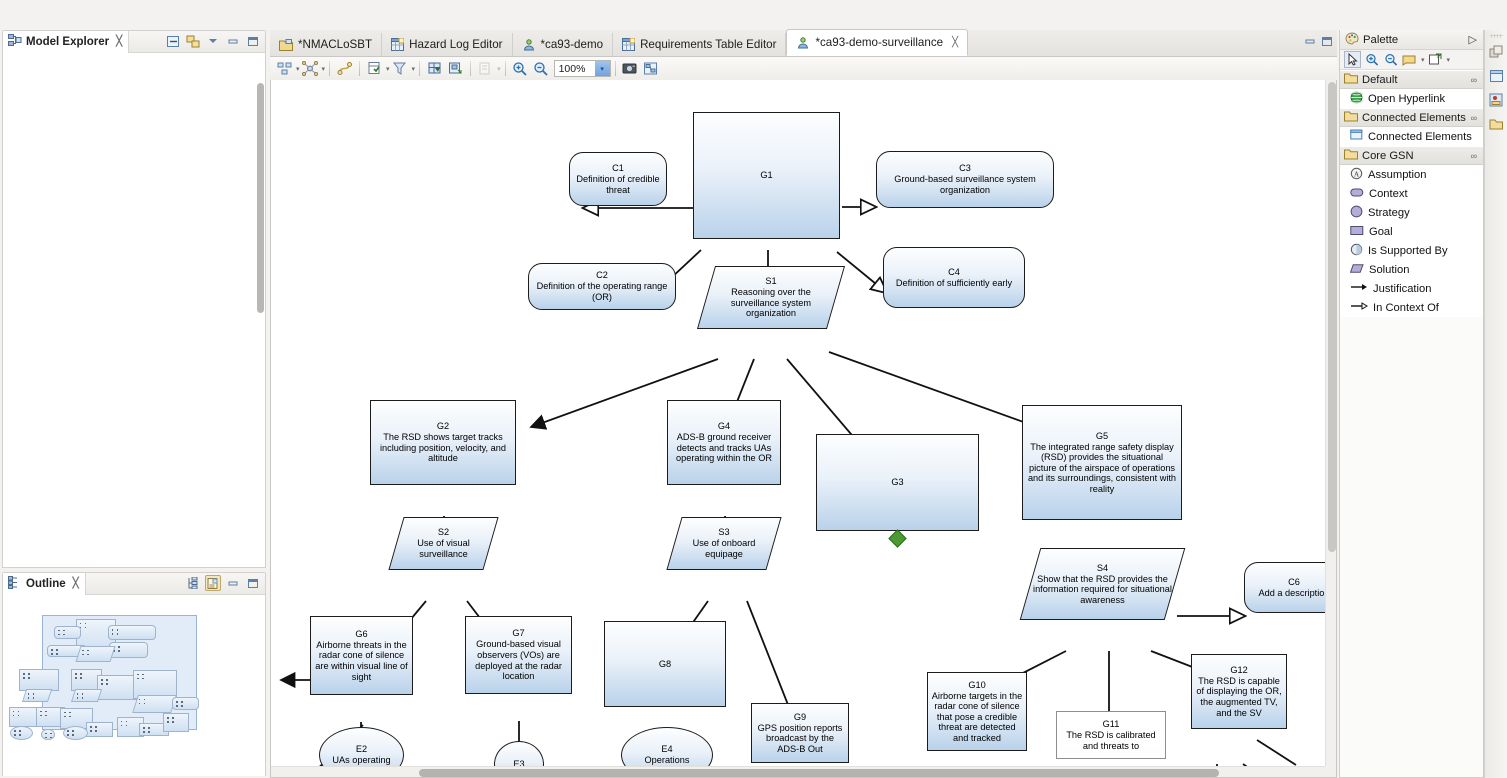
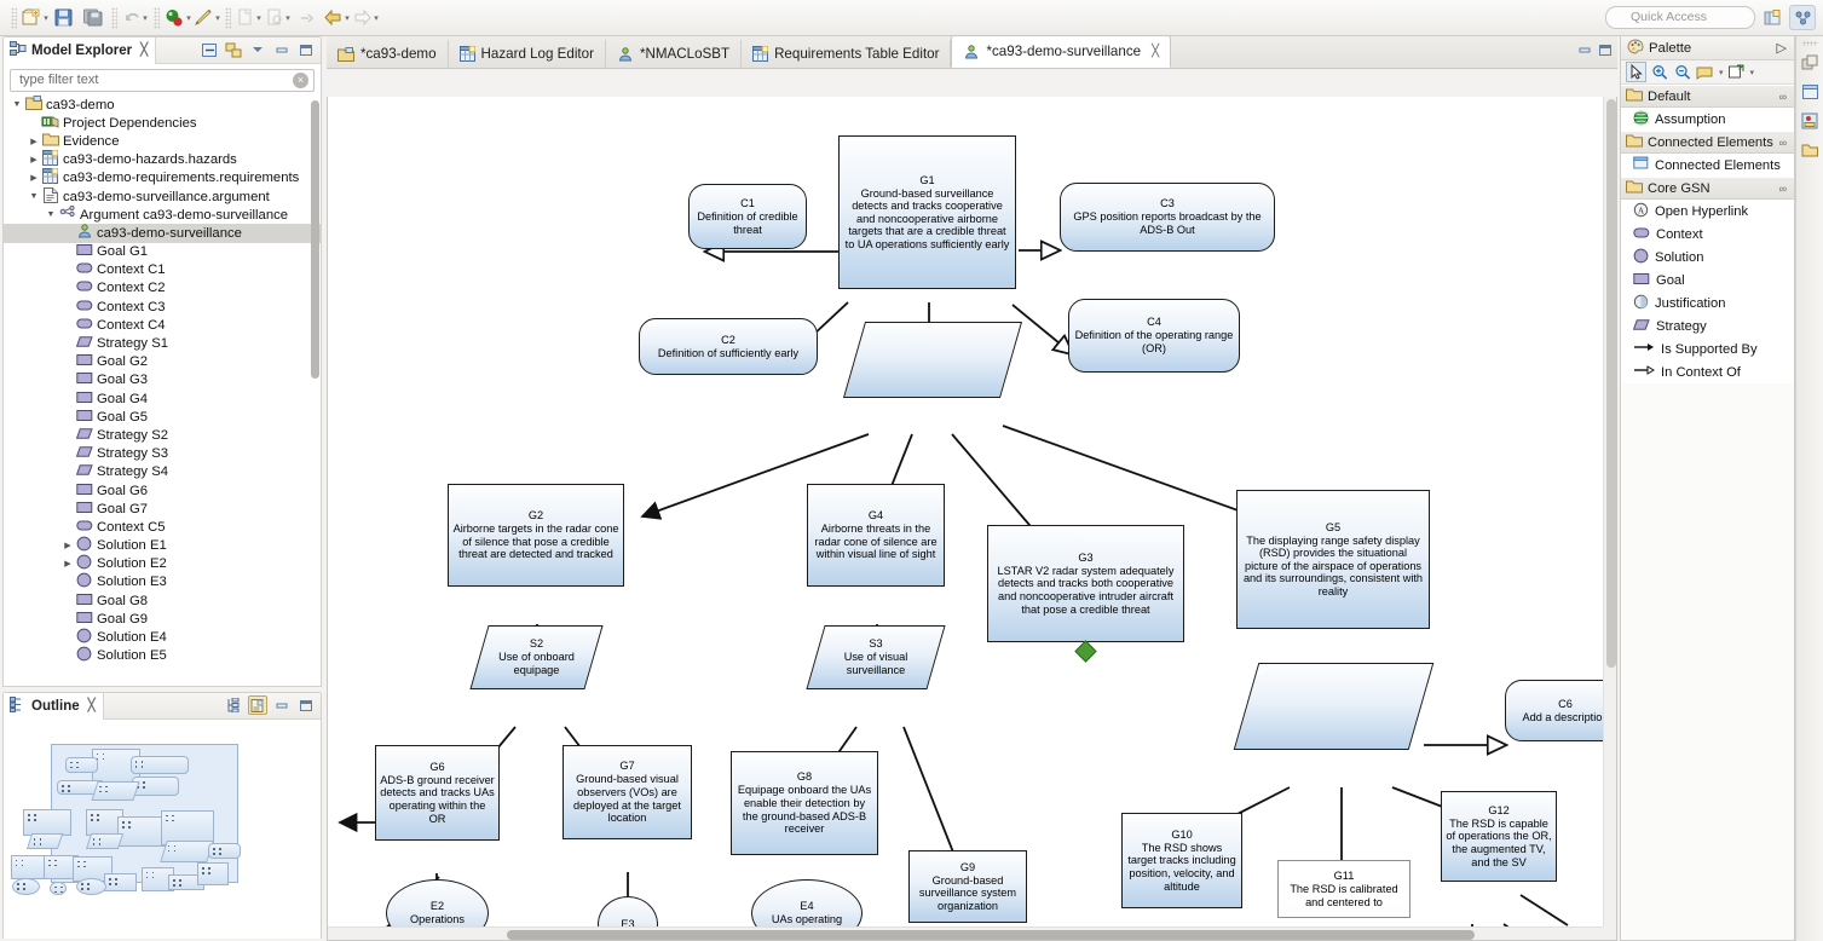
+ Quick Access
  Model Explorer
  ╳
+ type filter text
+ ×
+ ca93-demo
+ Project Dependencies
+ Evidence
+ ca93-demo-hazards.hazards
+ ca93-demo-requirements.requirements
+ ca93-demo-surveillance.argument
+ Argument ca93-demo-surveillance
+ ca93-demo-surveillance
+ Goal G1
+ Context C1
+ Context C2
+ Context C3
+ Context C4
+ Strategy S1
+ Goal G2
+ Goal G3
+ Goal G4
+ Goal G5
+ Strategy S2
+ Strategy S3
+ Strategy S4
+ Goal G6
+ Goal G7
+ Context C5
+ Solution E1
+ Solution E2
+ Solution E3
+ Goal G8
+ Goal G9
+ Solution E4
+ Solution E5
  Outline
  ╳
- *NMACLoSBT
+ *ca93-demo
  Hazard Log Editor
- *ca93-demo
+ *NMACLoSBT
  Requirements Table Editor
  *ca93-demo-surveillance
  ╳
- 100%
  G1
+ Ground-based surveillance detects and tracks cooperative and noncooperative airborne targets that are a credible threat to UA operations sufficiently early
  C1
  Definition of credible threat
  C3
- Ground-based surveillance system organization
+ GPS position reports broadcast by the ADS-B Out
  C2
- Definition of the operating range (OR)
+ Definition of sufficiently early
  C4
- Definition of sufficiently early
+ Definition of the operating range (OR)
- S1
- Reasoning over the surveillance system organization
  G2
- The RSD shows target tracks including position, velocity, and altitude
+ Airborne targets in the radar cone of silence that pose a credible threat are detected and tracked
  G4
- ADS-B ground receiver detects and tracks UAs operating within the OR
+ Airborne threats in the radar cone of silence are within visual line of sight
  G3
+ LSTAR V2 radar system adequately detects and tracks both cooperative and noncooperative intruder aircraft that pose a credible threat
  G5
- The integrated range safety display (RSD) provides the situational picture of the airspace of operations and its surroundings, consistent with reality
+ The displaying range safety display (RSD) provides the situational picture of the airspace of operations and its surroundings, consistent with reality
  S2
- Use of visual surveillance
+ Use of onboard equipage
  S3
- Use of onboard equipage
+ Use of visual surveillance
- S4
- Show that the RSD provides the information required for situational awareness
  C6
  Add a descriptio
  G6
- Airborne threats in the radar cone of silence are within visual line of sight
+ ADS-B ground receiver detects and tracks UAs operating within the OR
  G7
- Ground-based visual observers (VOs) are deployed at the radar location
+ Ground-based visual observers (VOs) are deployed at the target location
  G8
+ Equipage onboard the UAs enable their detection by the ground-based ADS-B receiver
  G9
- GPS position reports broadcast by the ADS-B Out
+ Ground-based surveillance system organization
  G10
- Airborne targets in the radar cone of silence that pose a credible threat are detected and tracked
+ The RSD shows target tracks including position, velocity, and altitude
  G11
- The RSD is calibrated and threats to
+ The RSD is calibrated and centered to
  G12
- The RSD is capable of displaying the OR, the augmented TV, and the SV
+ The RSD is capable of operations the OR, the augmented TV, and the SV
  E2
- UAs operating
+ Operations
  E3
  E4
- Operations
+ UAs operating
  Palette
  ▷
  Default
  ∞
- Open Hyperlink
+ Assumption
  Connected Elements
  ∞
  Connected Elements
  Core GSN
  ∞
  A
- Assumption
+ Open Hyperlink
  Context
- Strategy
+ Solution
  Goal
- Is Supported By
+ Justification
- Solution
+ Strategy
- Justification
+ Is Supported By
  In Context Of
